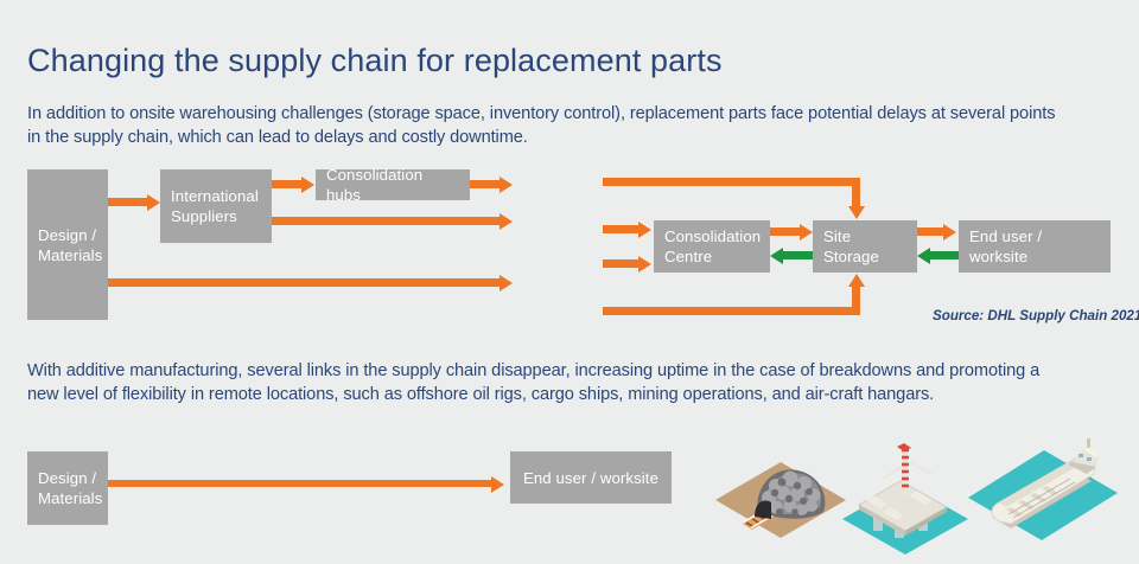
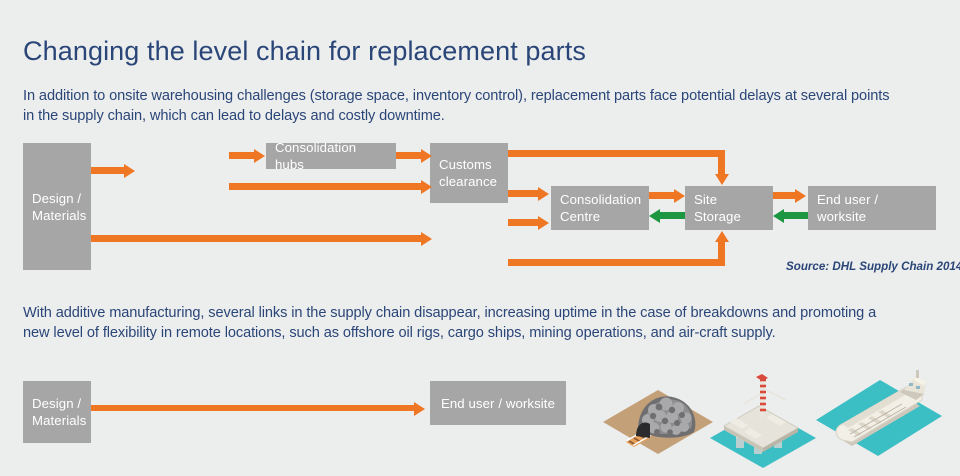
- Changing the supply chain for replacement parts
+ Changing the level chain for replacement parts
  In addition to onsite warehousing challenges (storage space, inventory control), replacement parts face potential delays at several points in the supply chain, which can lead to delays and costly downtime.
  Design /
  Materials
- International
- Suppliers
  Consolidation hubs
+ Customs
+ clearance
  Consolidation
  Centre
  Site Storage
  End user / worksite
- Source: DHL Supply Chain 2021
+ Source: DHL Supply Chain 2014
- With additive manufacturing, several links in the supply chain disappear, increasing uptime in the case of breakdowns and promoting a new level of flexibility in remote locations, such as offshore oil rigs, cargo ships, mining operations, and air-craft hangars.
+ With additive manufacturing, several links in the supply chain disappear, increasing uptime in the case of breakdowns and promoting a new level of flexibility in remote locations, such as offshore oil rigs, cargo ships, mining operations, and air-craft supply.
  Design /
  Materials
  End user / worksite
